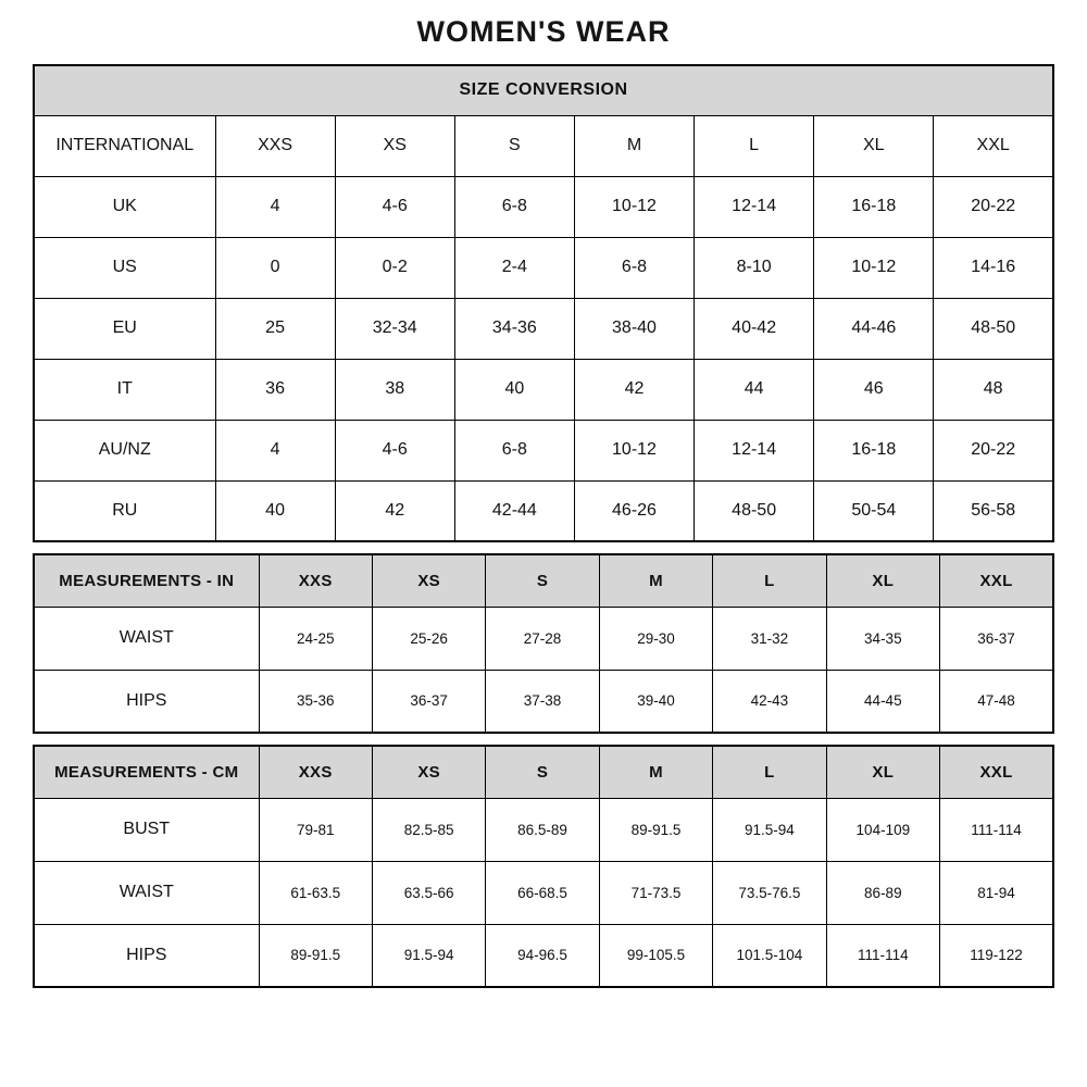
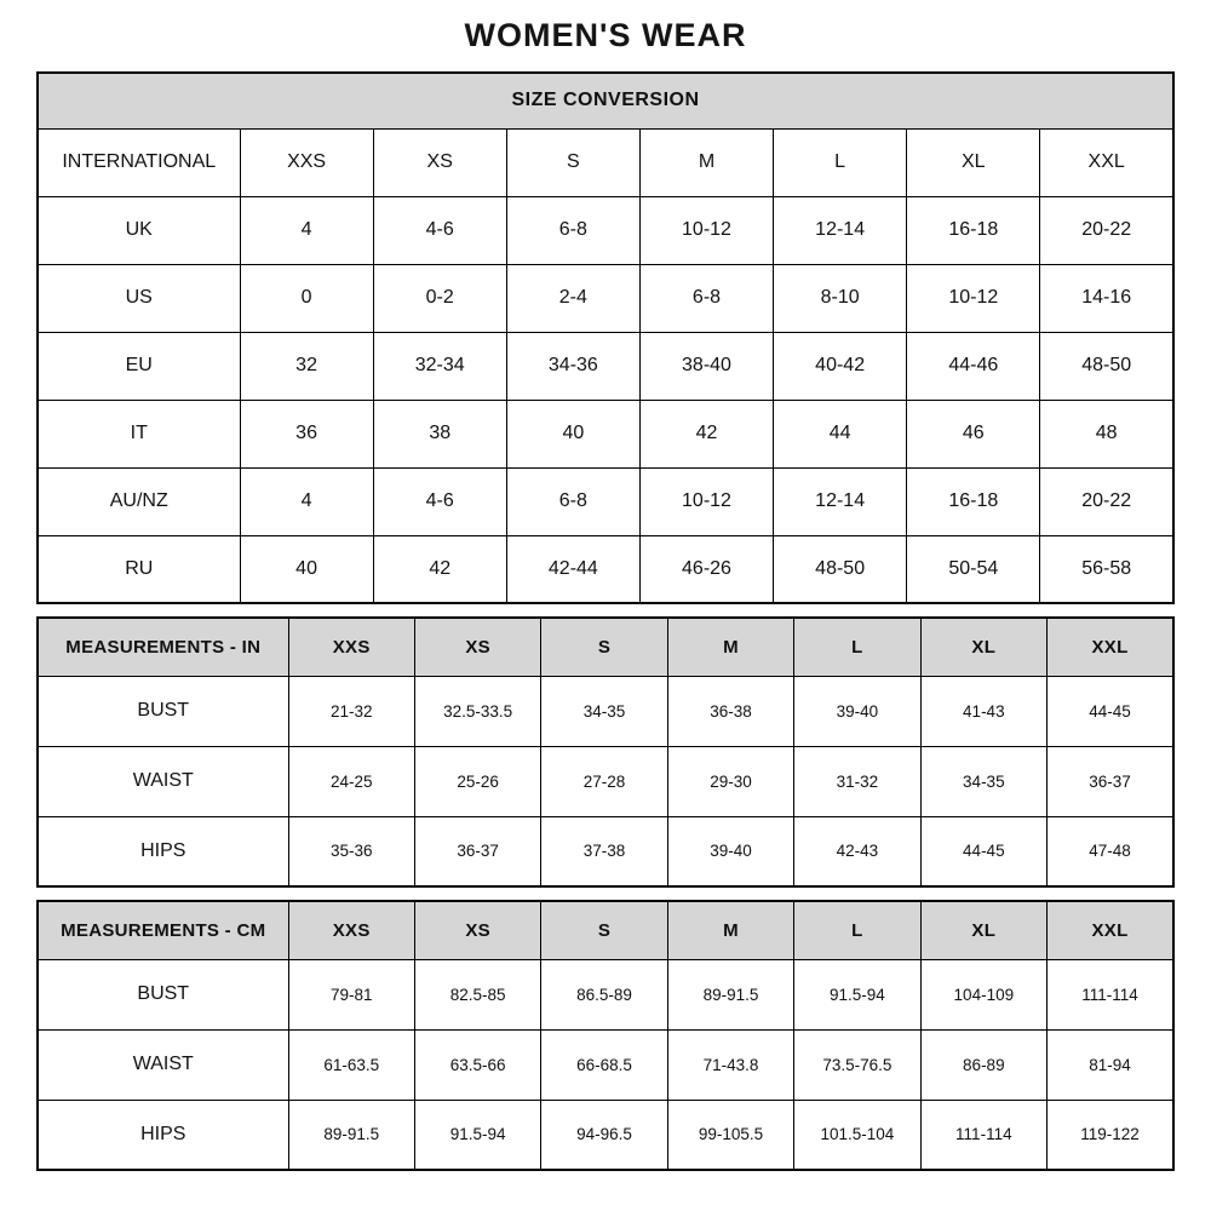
  WOMEN'S WEAR
  SIZE CONVERSION
  INTERNATIONAL	XXS	XS	S	M	L	XL	XXL
  UK	4	4-6	6-8	10-12	12-14	16-18	20-22
  US	0	0-2	2-4	6-8	8-10	10-12	14-16
- EU	25	32-34	34-36	38-40	40-42	44-46	48-50
+ EU	32	32-34	34-36	38-40	40-42	44-46	48-50
  IT	36	38	40	42	44	46	48
  AU/NZ	4	4-6	6-8	10-12	12-14	16-18	20-22
  RU	40	42	42-44	46-26	48-50	50-54	56-58
  MEASUREMENTS - IN	XXS	XS	S	M	L	XL	XXL
+ BUST	21-32	32.5-33.5	34-35	36-38	39-40	41-43	44-45
  WAIST	24-25	25-26	27-28	29-30	31-32	34-35	36-37
  HIPS	35-36	36-37	37-38	39-40	42-43	44-45	47-48
  MEASUREMENTS - CM	XXS	XS	S	M	L	XL	XXL
  BUST	79-81	82.5-85	86.5-89	89-91.5	91.5-94	104-109	111-114
- WAIST	61-63.5	63.5-66	66-68.5	71-73.5	73.5-76.5	86-89	81-94
+ WAIST	61-63.5	63.5-66	66-68.5	71-43.8	73.5-76.5	86-89	81-94
  HIPS	89-91.5	91.5-94	94-96.5	99-105.5	101.5-104	111-114	119-122
